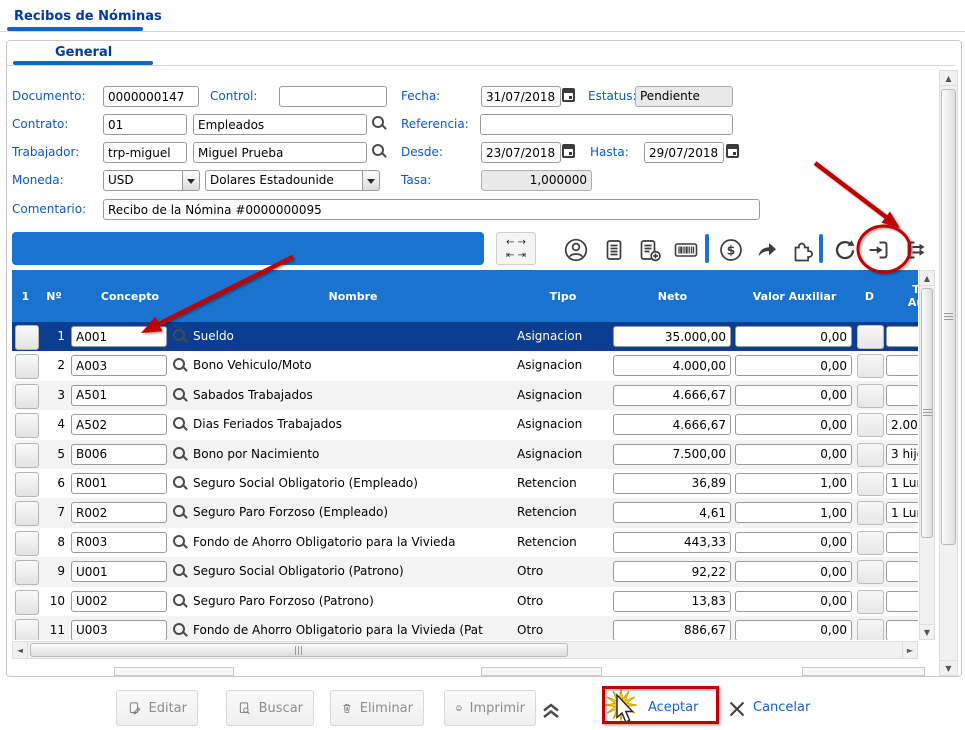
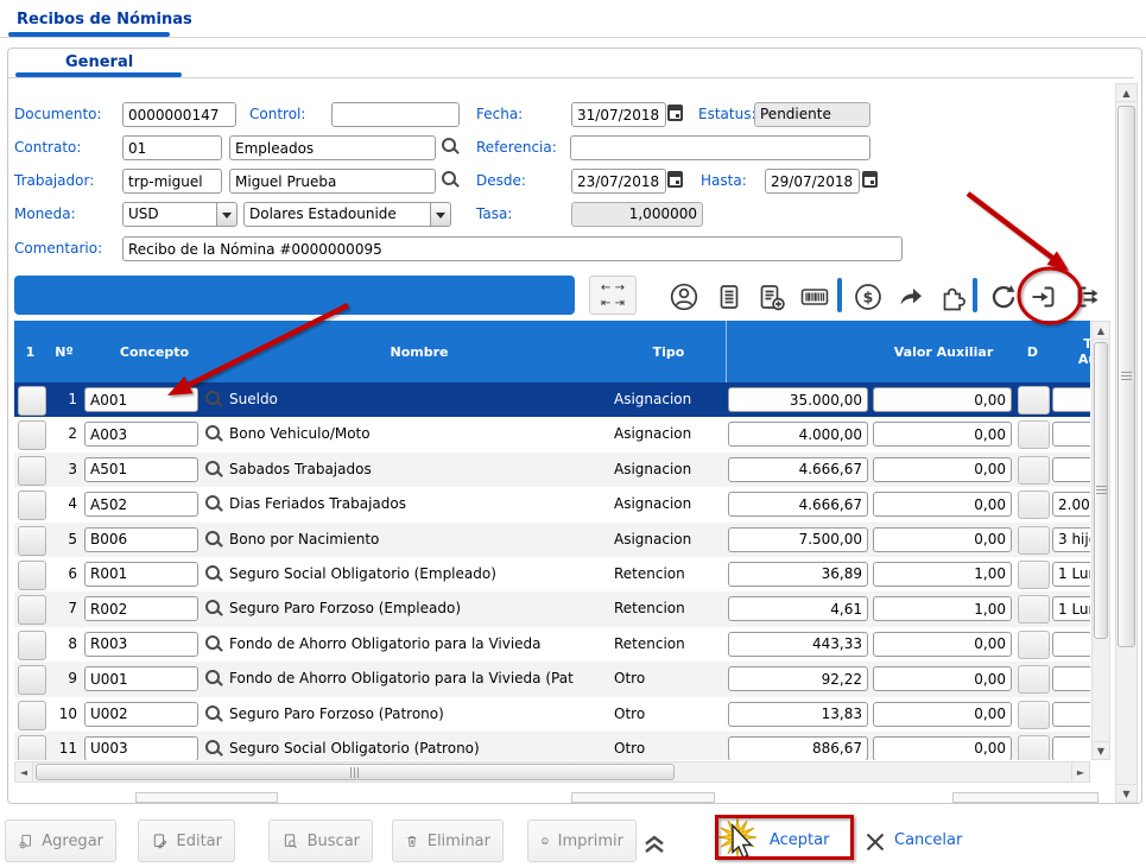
  Recibos de Nóminas
  General
  Documento:
  0000000147
  Control:
  Fecha:
  31/07/2018
  Estatus
  Pendiente
  Contrato:
  01
  Empleados
  Referencia:
  Trabajador:
  trp-miguel
  Miguel Prueba
  Desde:
  23/07/2018
  Hasta:
  29/07/2018
  Moneda:
  USD
  Dolares Estadounide
  Tasa:
  1,000000
  Comentario:
  Recibo de la Nómina #0000000095
  ← →
  ⇤ ⇥
  $
  1
  Nº
  Concepto
  Nombre
  Tipo
- Neto
  Valor Auxiliar
  D
  1
  A001
  Sueldo
  Asignacion
  35.000,00
  0,00
  2
  A003
  Bono Vehiculo/Moto
  Asignacion
  4.000,00
  0,00
  3
  A501
  Sabados Trabajados
  Asignacion
  4.666,67
  0,00
  4
  A502
  Dias Feriados Trabajados
  Asignacion
  4.666,67
  0,00
  2.00
  5
  B006
  Bono por Nacimiento
  Asignacion
  7.500,00
  0,00
  6
  R001
  Seguro Social Obligatorio (Empleado)
  Retencion
  36,89
  1,00
  1 Lu
  7
  R002
  Seguro Paro Forzoso (Empleado)
  Retencion
  4,61
  1,00
  1 Lu
  8
  R003
  Fondo de Ahorro Obligatorio para la Vivieda
  Retencion
  443,33
  0,00
  9
  U001
- Seguro Social Obligatorio (Patrono)
+ Fondo de Ahorro Obligatorio para la Vivieda (Pat
  Otro
  92,22
  0,00
  10
  U002
  Seguro Paro Forzoso (Patrono)
  Otro
  13,83
  0,00
  11
  U003
- Fondo de Ahorro Obligatorio para la Vivieda (Pat
+ Seguro Social Obligatorio (Patrono)
  Otro
  886,67
  0,00
  ▲
  ▼
  ◄
  ►
  ▲
  ▼
+ Agregar
  Editar
  Buscar
  Eliminar
  Imprimir
  Aceptar
  Cancelar
